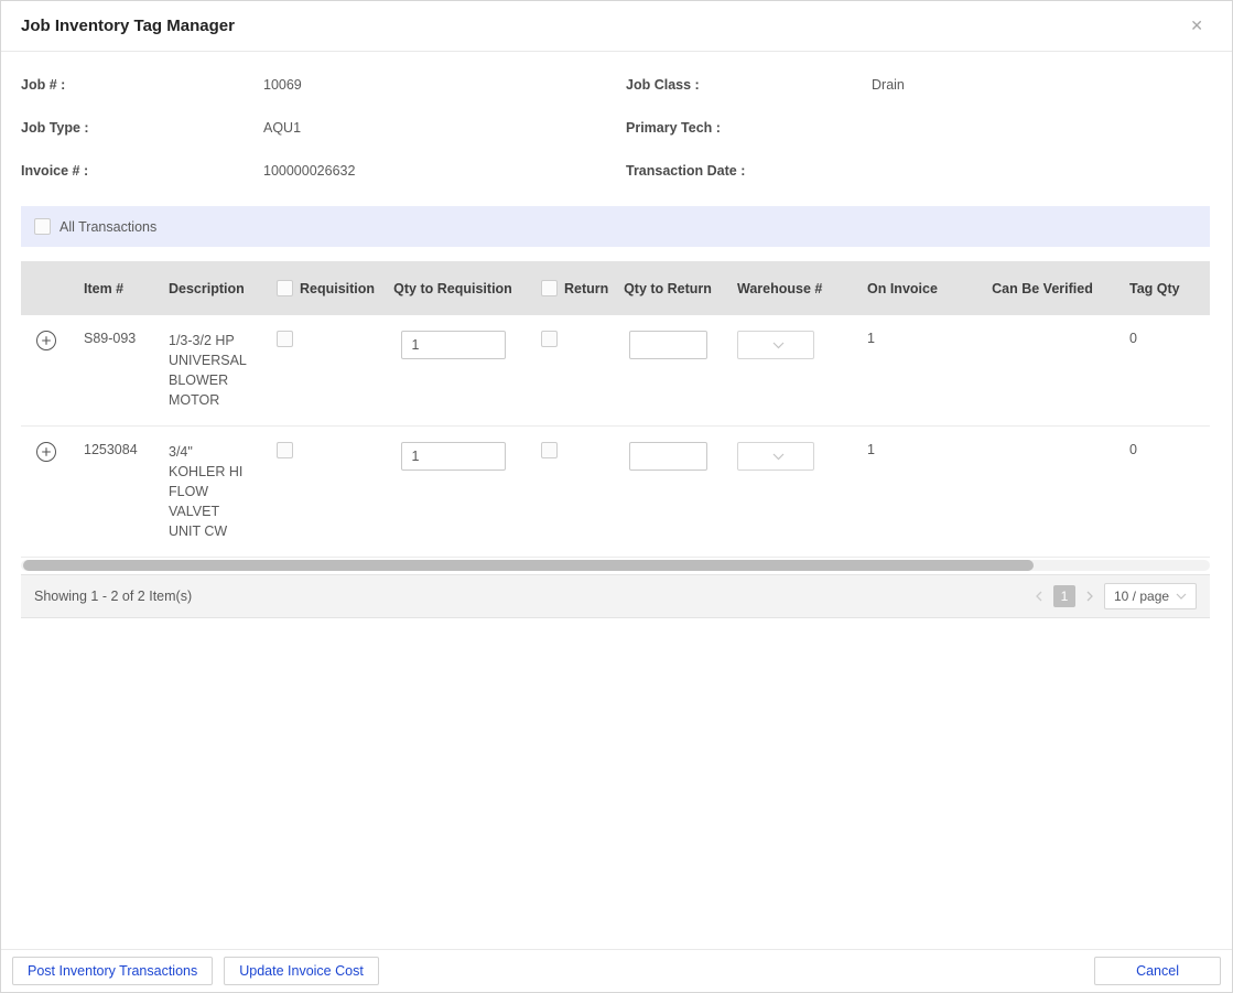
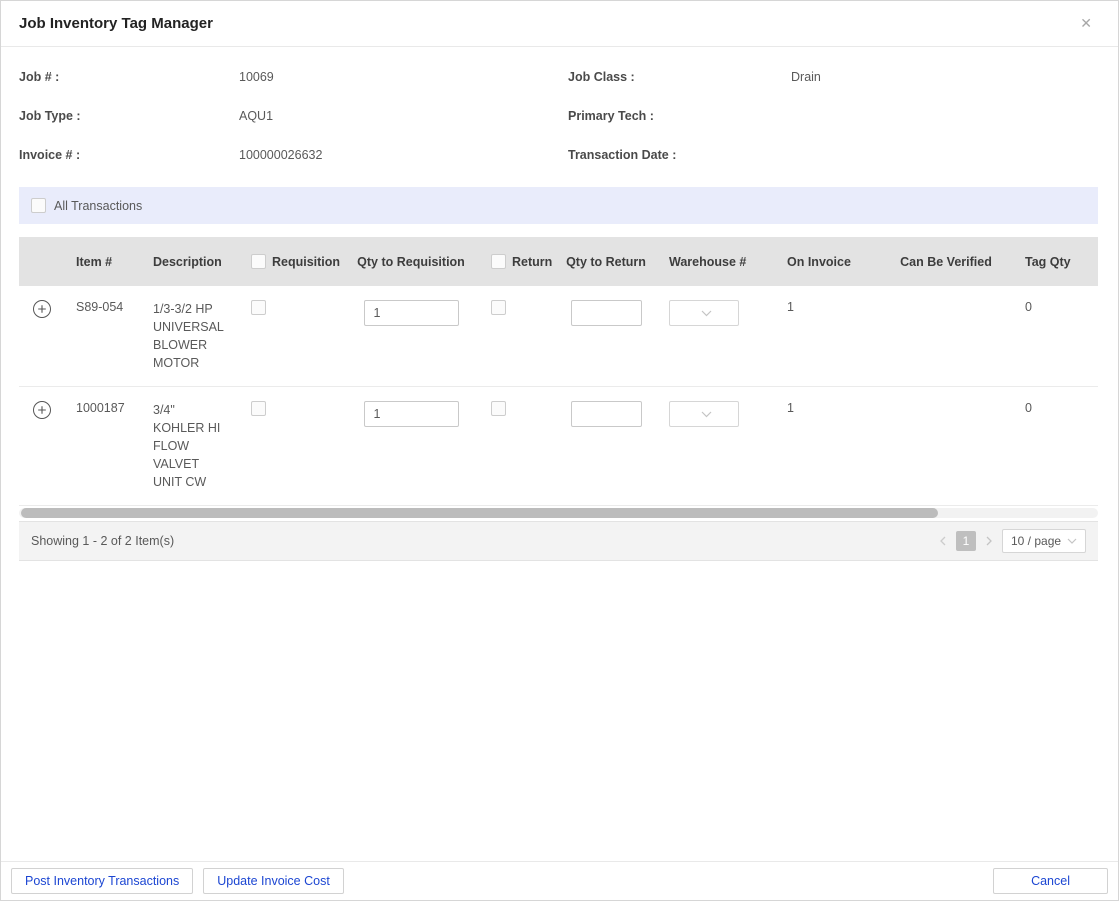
  Job Inventory Tag Manager
  ✕
  Job # :
  10069
  Job Class :
  Drain
  Job Type :
  AQU1
  Primary Tech :
  Invoice # :
  100000026632
  Transaction Date :
  All Transactions
  Item #
  Description
  Requisition
  Qty to Requisition
  Return
  Qty to Return
  Warehouse #
  On Invoice
  Can Be Verified
  Tag Qty
- S89-093
+ S89-054
  1/3-3/2 HP UNIVERSAL BLOWER MOTOR
  1
  1
  0
- 1253084
+ 1000187
  3/4" KOHLER HI FLOW VALVET UNIT CW
  1
  1
  0
  Showing 1 - 2 of 2 Item(s)
  1
  10 / page
  Post Inventory Transactions
  Update Invoice Cost
  Cancel
